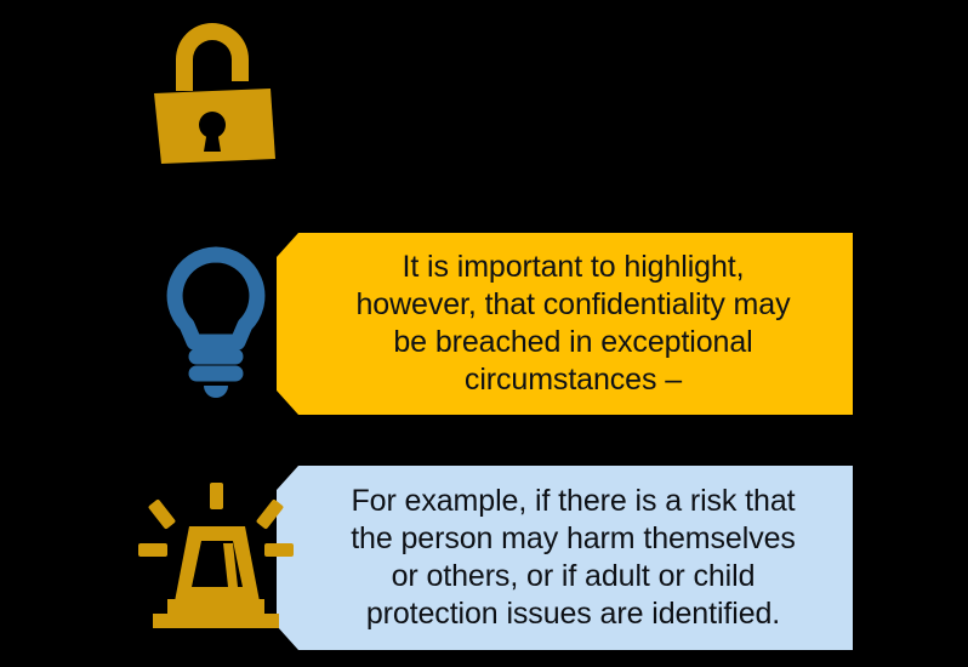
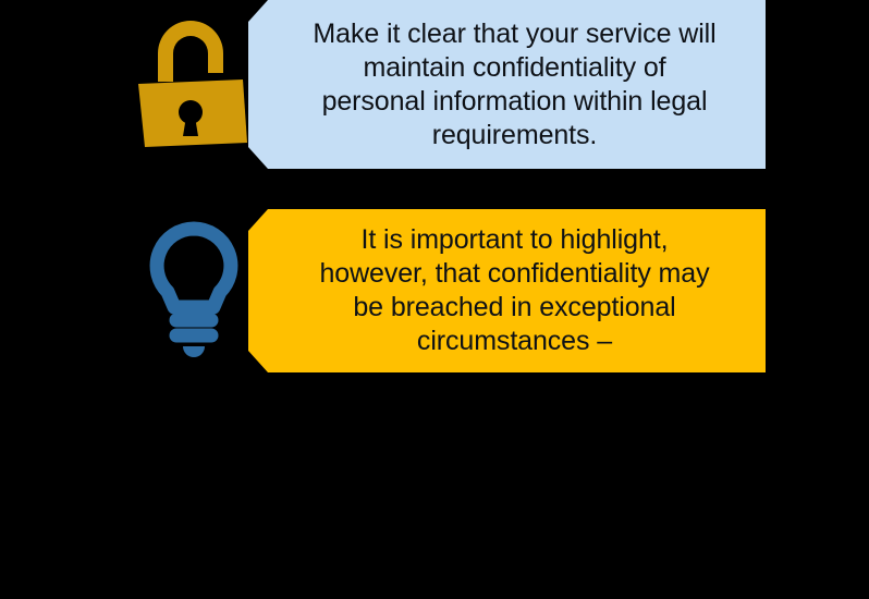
+ Make it clear that your service will
+ maintain confidentiality of
+ personal information within legal
+ requirements.
  It is important to highlight,
  however, that confidentiality may
  be breached in exceptional
  circumstances –
- For example, if there is a risk that
- the person may harm themselves
- or others, or if adult or child
- protection issues are identified.
